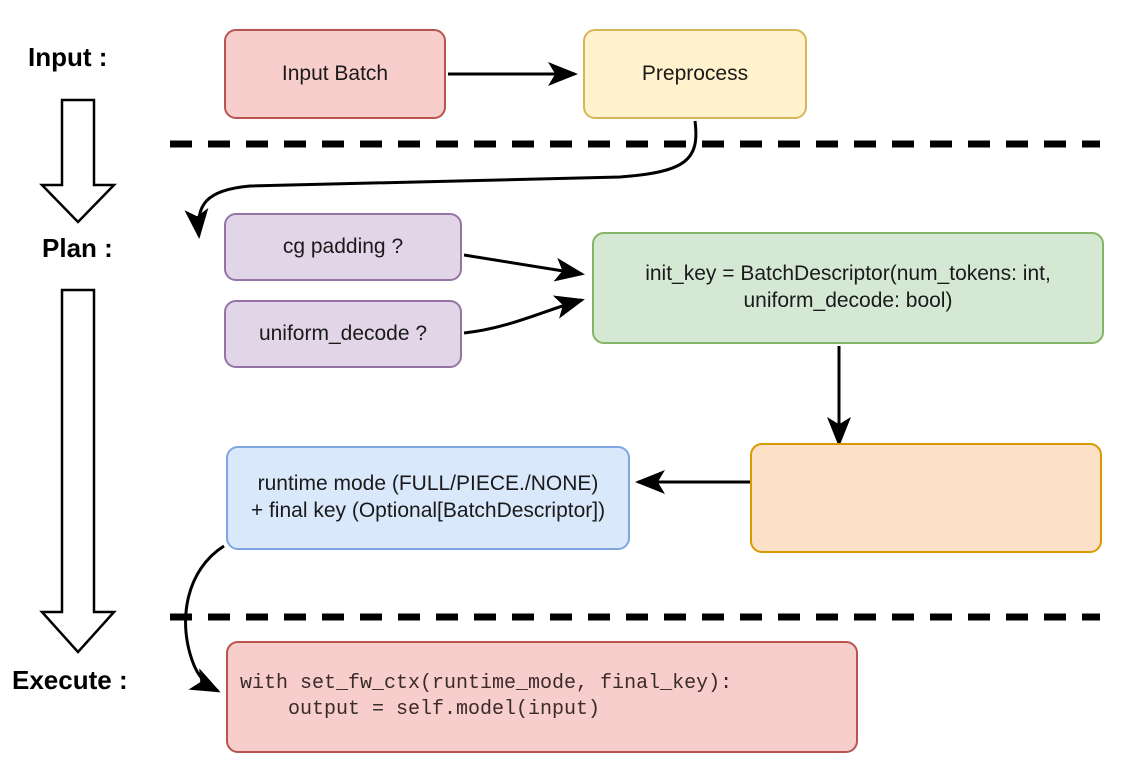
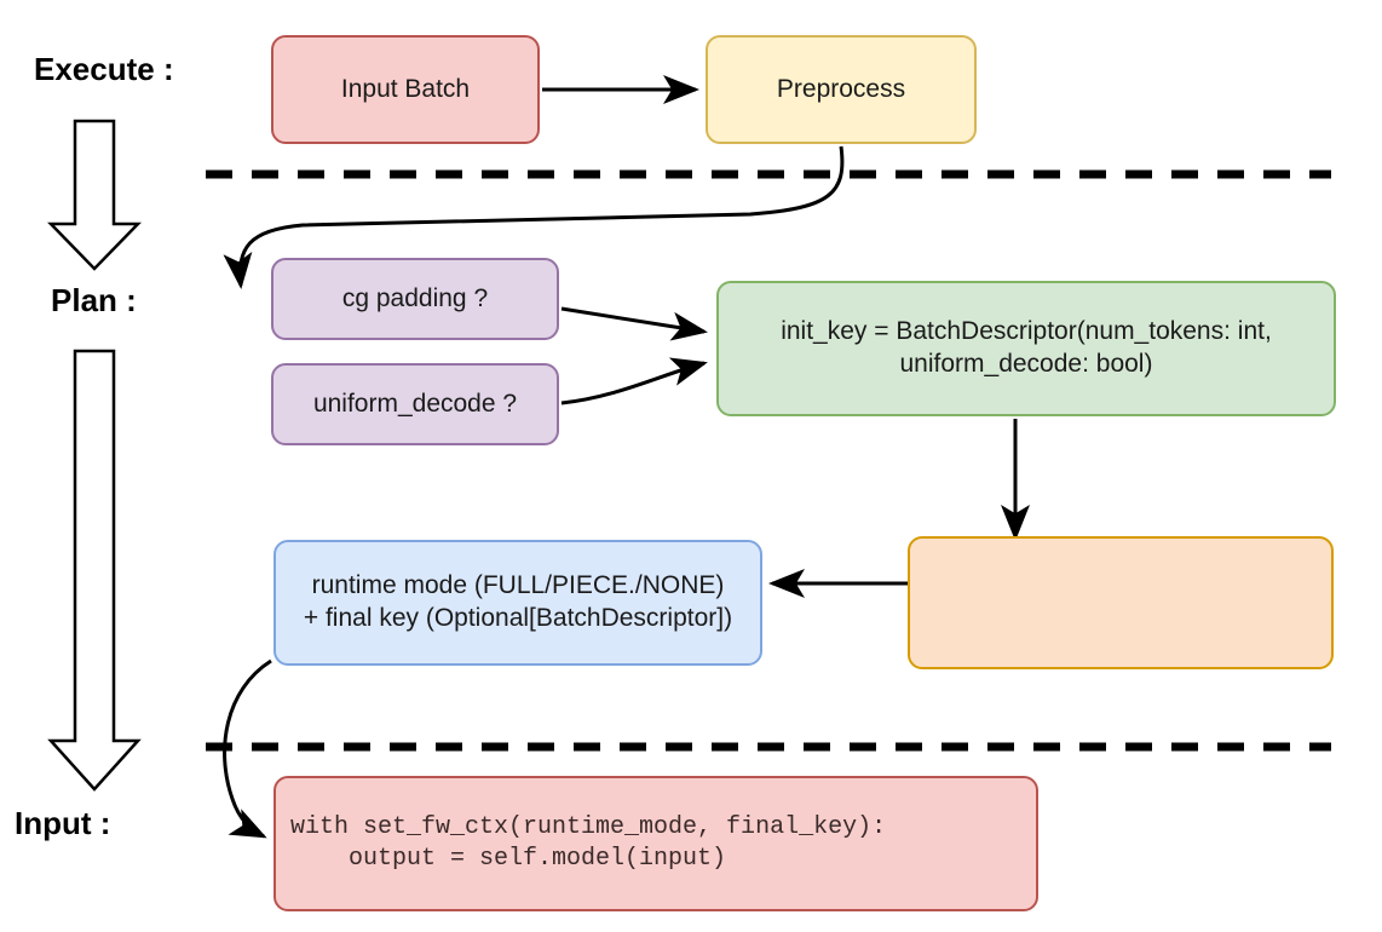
- Input :
+ Execute :
  Plan :
- Execute :
+ Input :
  Input Batch
  Preprocess
  cg padding ?
  uniform_decode ?
  init_key = BatchDescriptor(num_tokens: int,
  uniform_decode: bool)
  runtime mode (FULL/PIECE./NONE)
  + final key (Optional[BatchDescriptor])
  with set_fw_ctx(runtime_mode, final_key):
  output = self.model(input)
